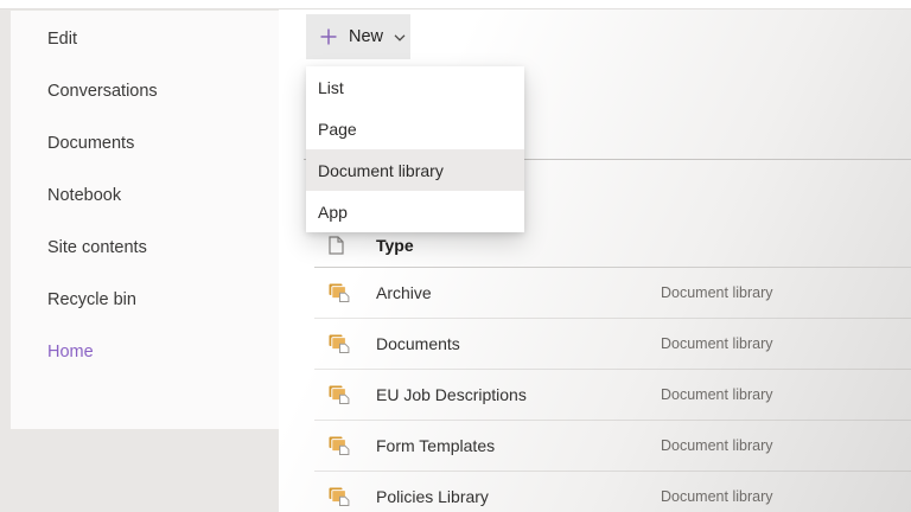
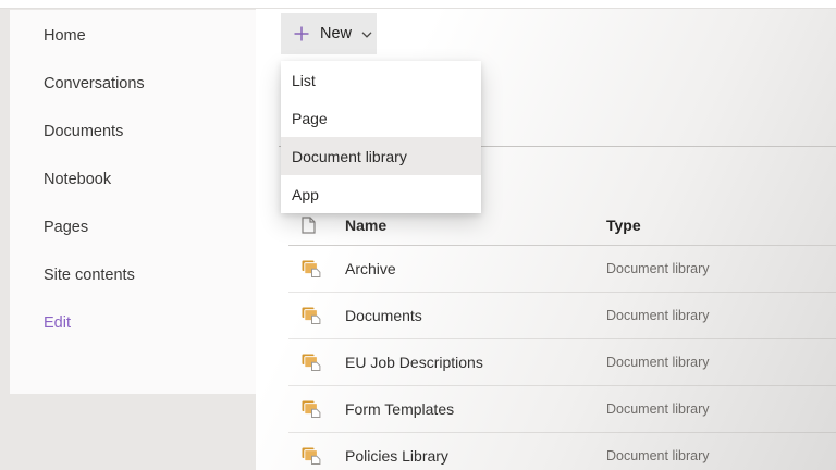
- Edit
+ Home
  Conversations
  Documents
  Notebook
+ Pages
  Site contents
- Recycle bin
- Home
+ Edit
  New
  List
  Page
  Document library
  App
+ Name
  Type
  Archive
  Document library
  Documents
  Document library
  EU Job Descriptions
  Document library
  Form Templates
  Document library
  Policies Library
  Document library
